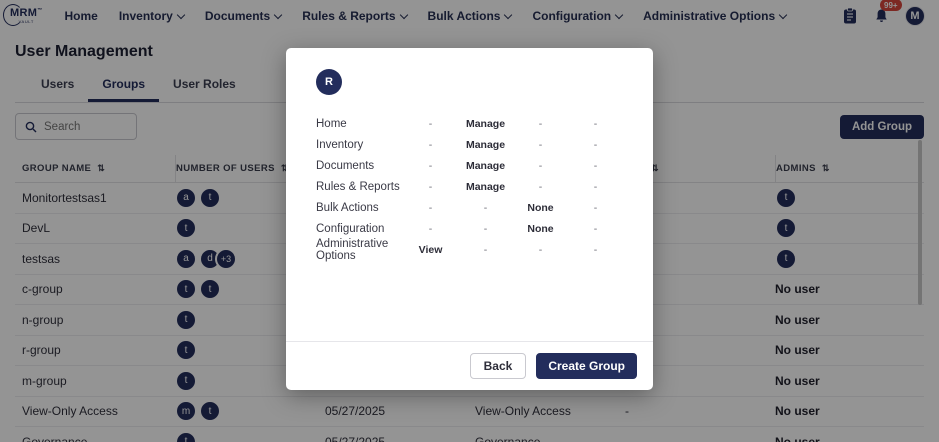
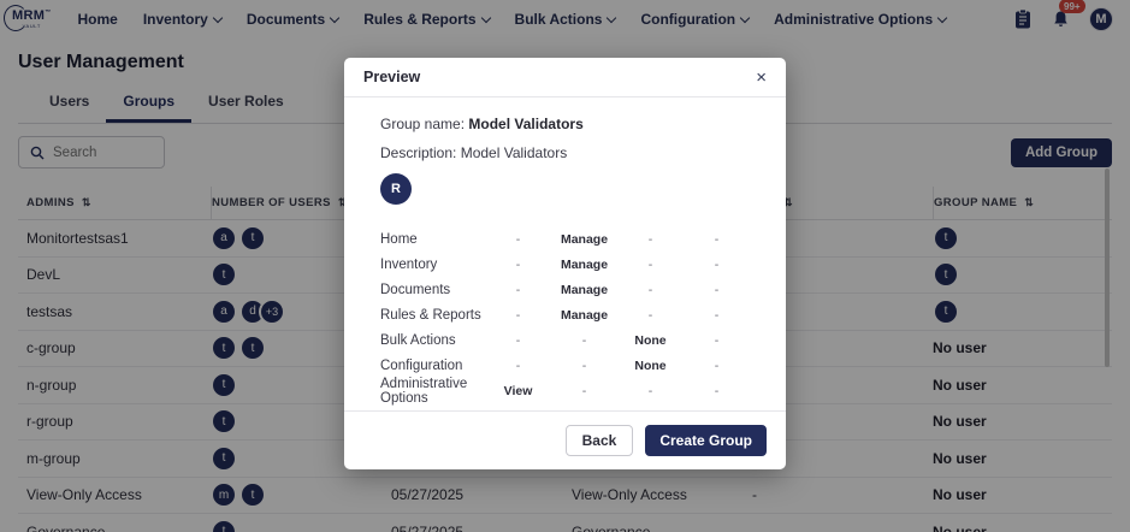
  MRM
  Home
  Inventory
  Documents
  Rules & Reports
  Bulk Actions
  Configuration
  Administrative Options
  99+
  M
  User Management
  Users
  Groups
  User Roles
  Search
  Add Group
- GROUP NAME
+ ADMINS
  ⇅
  NUMBER OF USERS
  ⇅
  ⇅
- ADMINS
+ GROUP NAME
  ⇅
  Monitortestsas1
  a
  t
  t
  DevL
  t
  t
  testsas
  a
  d
  +3
  t
  c-group
  t
  t
  No user
  n-group
  t
  No user
  r-group
  t
  No user
  m-group
  t
  No user
  View-Only Access
  m
  t
  05/27/2025
  View-Only Access
  -
  No user
+ Preview
+ ×
+ Group name: Model Validators
+ Description: Model Validators
  R
  Home
  -
  Manage
  -
  -
  Inventory
  -
  Manage
  -
  -
  Documents
  -
  Manage
  -
  -
  Rules & Reports
  -
  Manage
  -
  -
  Bulk Actions
  -
  -
  None
  -
  Configuration
  -
  -
  None
  -
  Administrative Options
  View
  -
  -
  -
  Back
  Create Group
